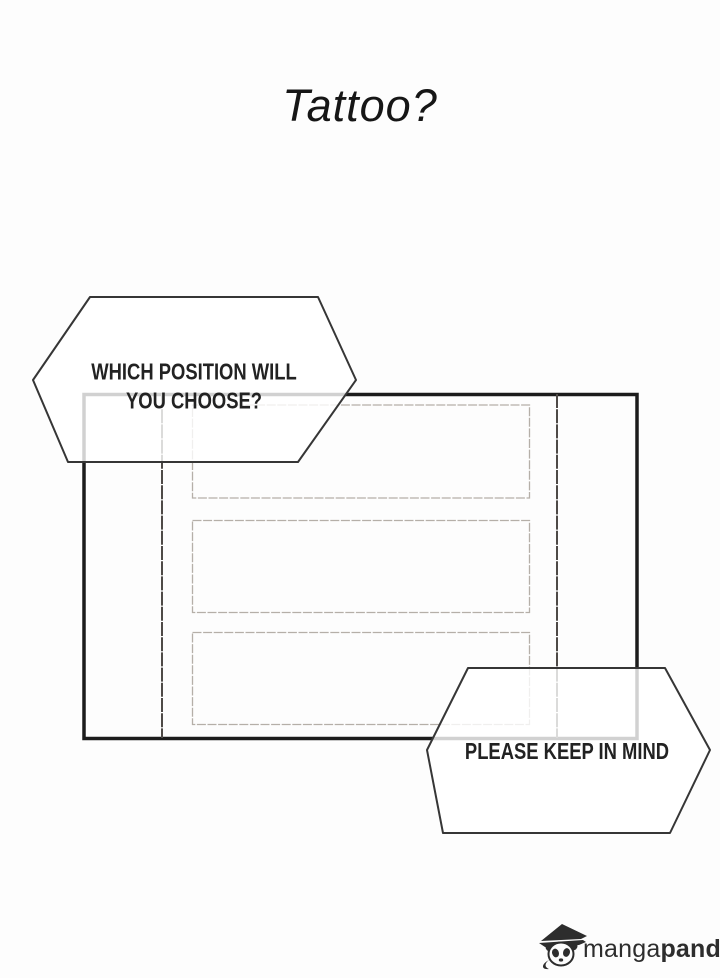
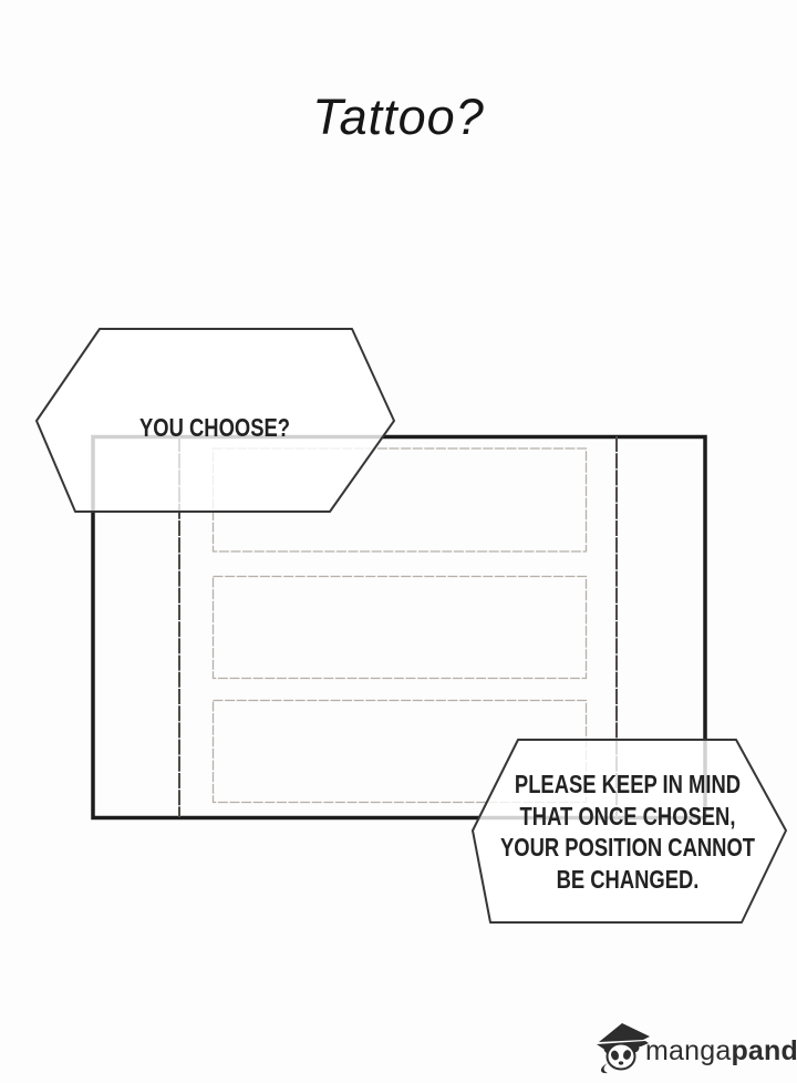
  Tattoo?
- WHICH POSITION WILL
  YOU CHOOSE?
  PLEASE KEEP IN MIND
+ THAT ONCE CHOSEN,
+ YOUR POSITION CANNOT
+ BE CHANGED.
  mangapand
